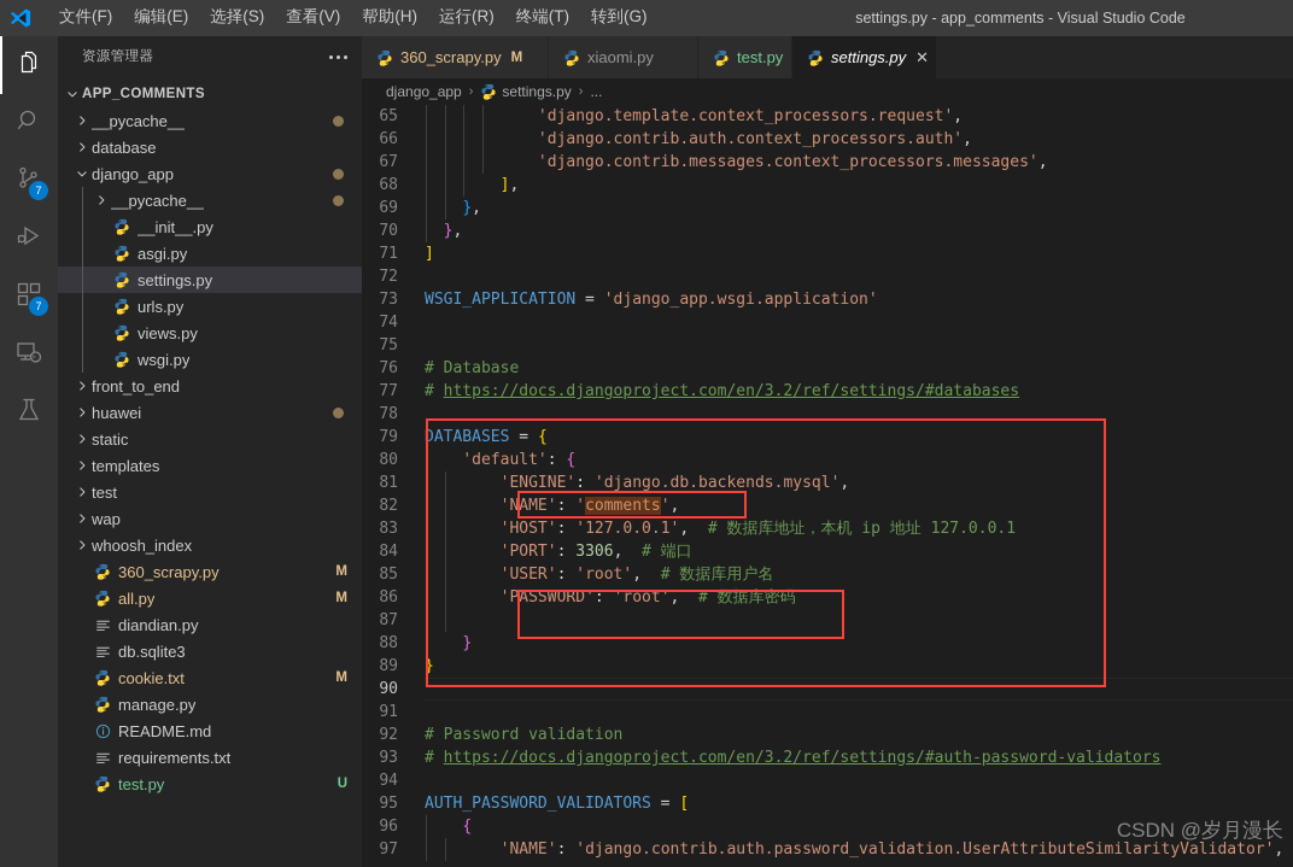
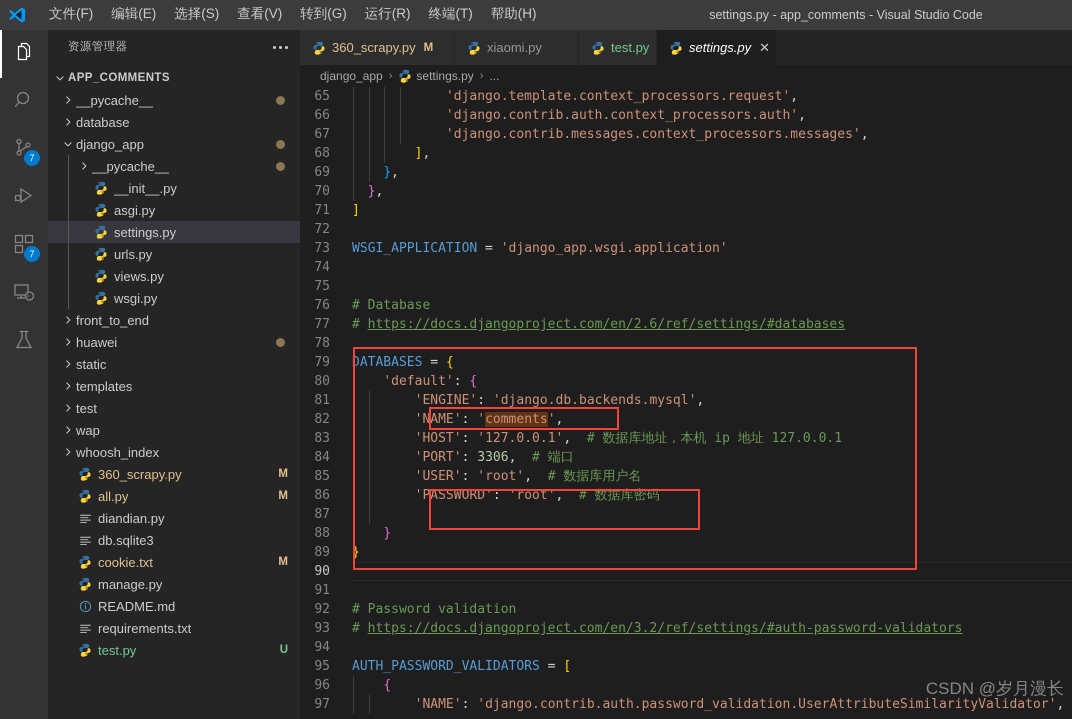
  文件(F)
  编辑(E)
  选择(S)
  查看(V)
- 帮助(H)
+ 转到(G)
  运行(R)
  终端(T)
- 转到(G)
+ 帮助(H)
  settings.py - app_comments - Visual Studio Code
  7
  7
  资源管理器
  APP_COMMENTS
  __pycache__
  database
  django_app
  __pycache__
  __init__.py
  asgi.py
  settings.py
  urls.py
  views.py
  wsgi.py
  front_to_end
  huawei
  static
  templates
  test
  wap
  whoosh_index
  360_scrapy.py
  M
  all.py
  M
  diandian.py
  db.sqlite3
  cookie.txt
  M
  manage.py
  README.md
  requirements.txt
  test.py
  U
  360_scrapy.py
  M
  xiaomi.py
  test.py
  settings.py
  ✕
  django_app
  ›
  settings.py
  ›
  ...
  65
  'django.template.context_processors.request',
  66
  'django.contrib.auth.context_processors.auth',
  67
  'django.contrib.messages.context_processors.messages',
  68
  ],
  69
  },
  70
  },
  71
  ]
  72
  73
  WSGI_APPLICATION = 'django_app.wsgi.application'
  74
  75
  76
  # Database
  77
- # https://docs.djangoproject.com/en/3.2/ref/settings/#databases
+ # https://docs.djangoproject.com/en/2.6/ref/settings/#databases
  78
  79
  DATABASES = {
  80
  'default': {
  81
  'ENGINE': 'django.db.backends.mysql',
  82
  'NAME': 'comments',
  83
  'HOST': '127.0.0.1', # 数据库地址，本机 ip 地址 127.0.0.1
  84
  'PORT': 3306, # 端口
  85
  'USER': 'root', # 数据库用户名
  86
  'PASSWORD': 'root', # 数据库密码
  87
  88
  }
  89
  }
  90
  91
  92
  # Password validation
  93
  # https://docs.djangoproject.com/en/3.2/ref/settings/#auth-password-validators
  94
  95
  AUTH_PASSWORD_VALIDATORS = [
  96
  {
  97
  'NAME': 'django.contrib.auth.password_validation.UserAttributeSimilarityValidator',
  CSDN @岁月漫长
